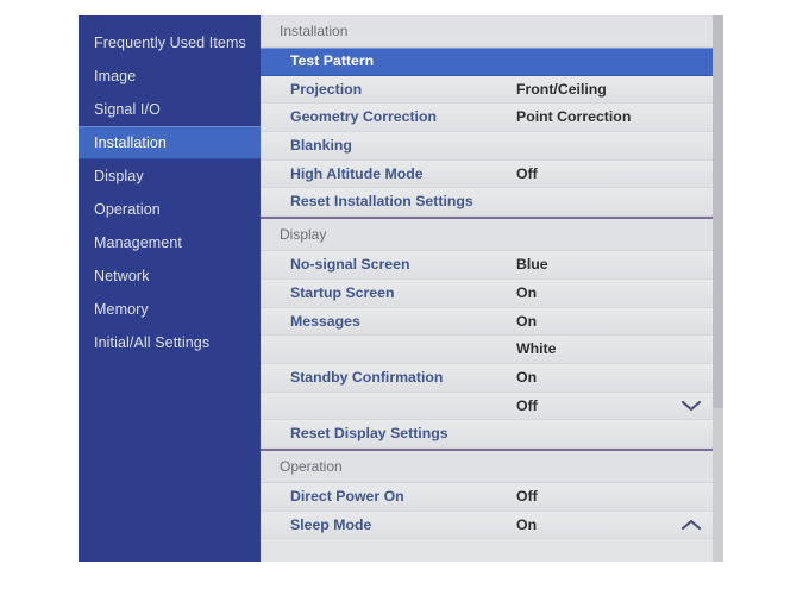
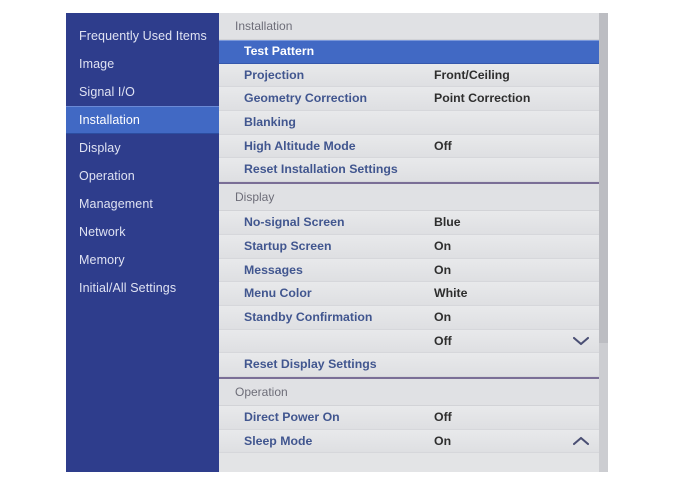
  Frequently Used Items
  Image
  Signal I/O
  Installation
  Display
  Operation
  Management
  Network
  Memory
  Initial/All Settings
  Installation
  Test Pattern
  Projection
  Front/Ceiling
  Geometry Correction
  Point Correction
  Blanking
  High Altitude Mode
  Off
  Reset Installation Settings
  Display
  No-signal Screen
  Blue
  Startup Screen
  On
  Messages
  On
+ Menu Color
  White
  Standby Confirmation
  On
  Off
  Reset Display Settings
  Operation
  Direct Power On
  Off
  Sleep Mode
  On
